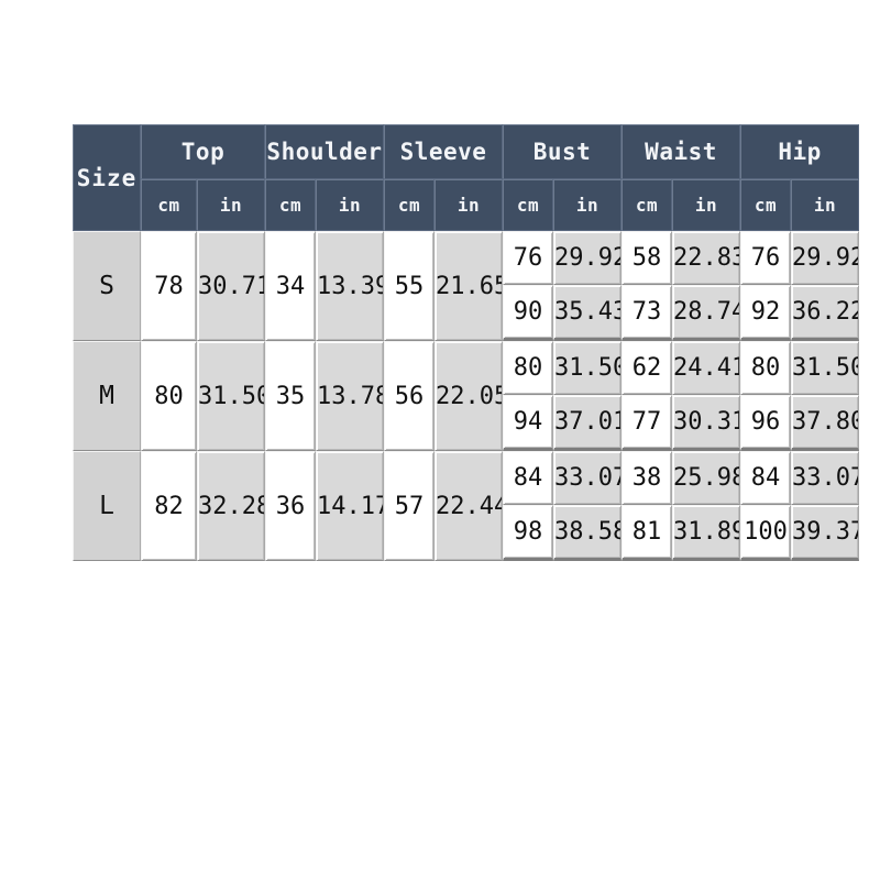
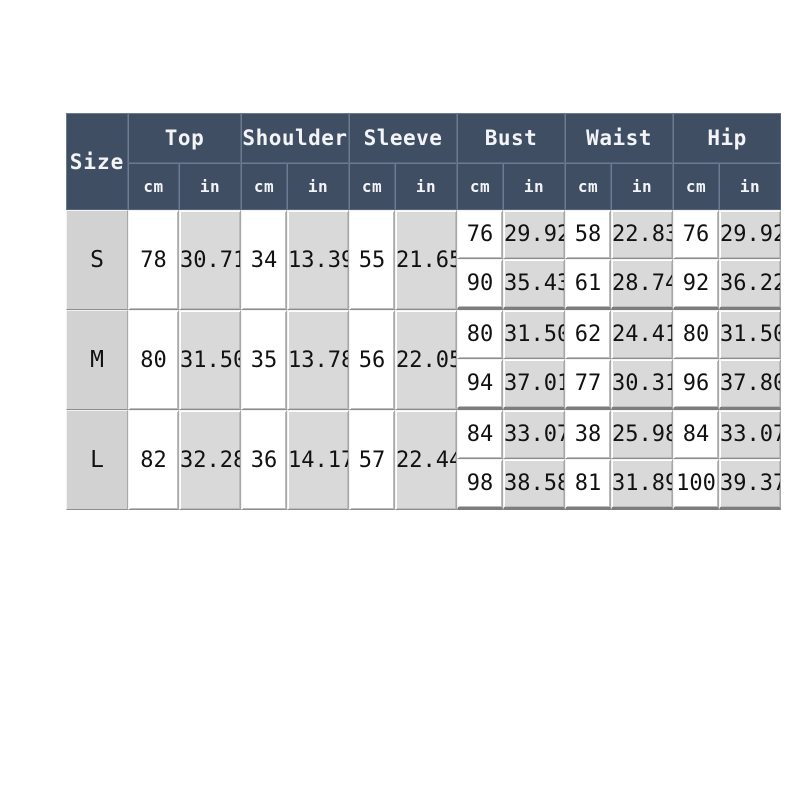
  Size	Top	Shoulder	Sleeve	Bust	Waist	Hip
  cm	in	cm	in	cm	in	cm	in	cm	in	cm	in
  S	78	30.71	34	13.39	55	21.65	76	29.92	58	22.83	76	29.92
- 90	35.43	73	28.74	92	36.22
+ 90	35.43	61	28.74	92	36.22
  M	80	31.50	35	13.78	56	22.05	80	31.50	62	24.41	80	31.50
  94	37.01	77	30.31	96	37.80
  L	82	32.28	36	14.17	57	22.44	84	33.07	38	25.98	84	33.07
  98	38.58	81	31.89	100	39.37
